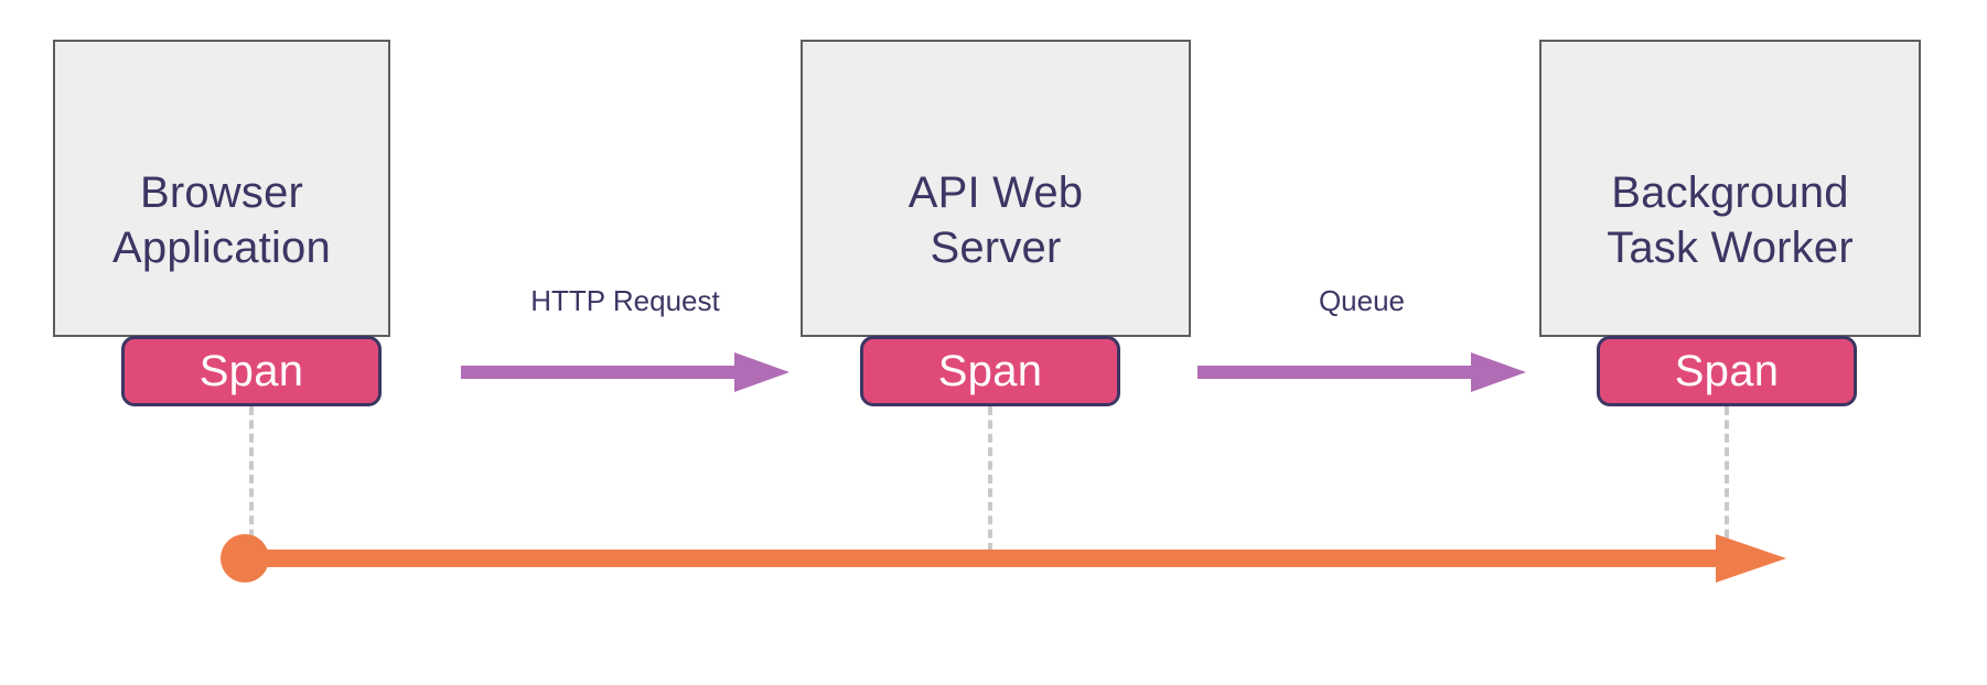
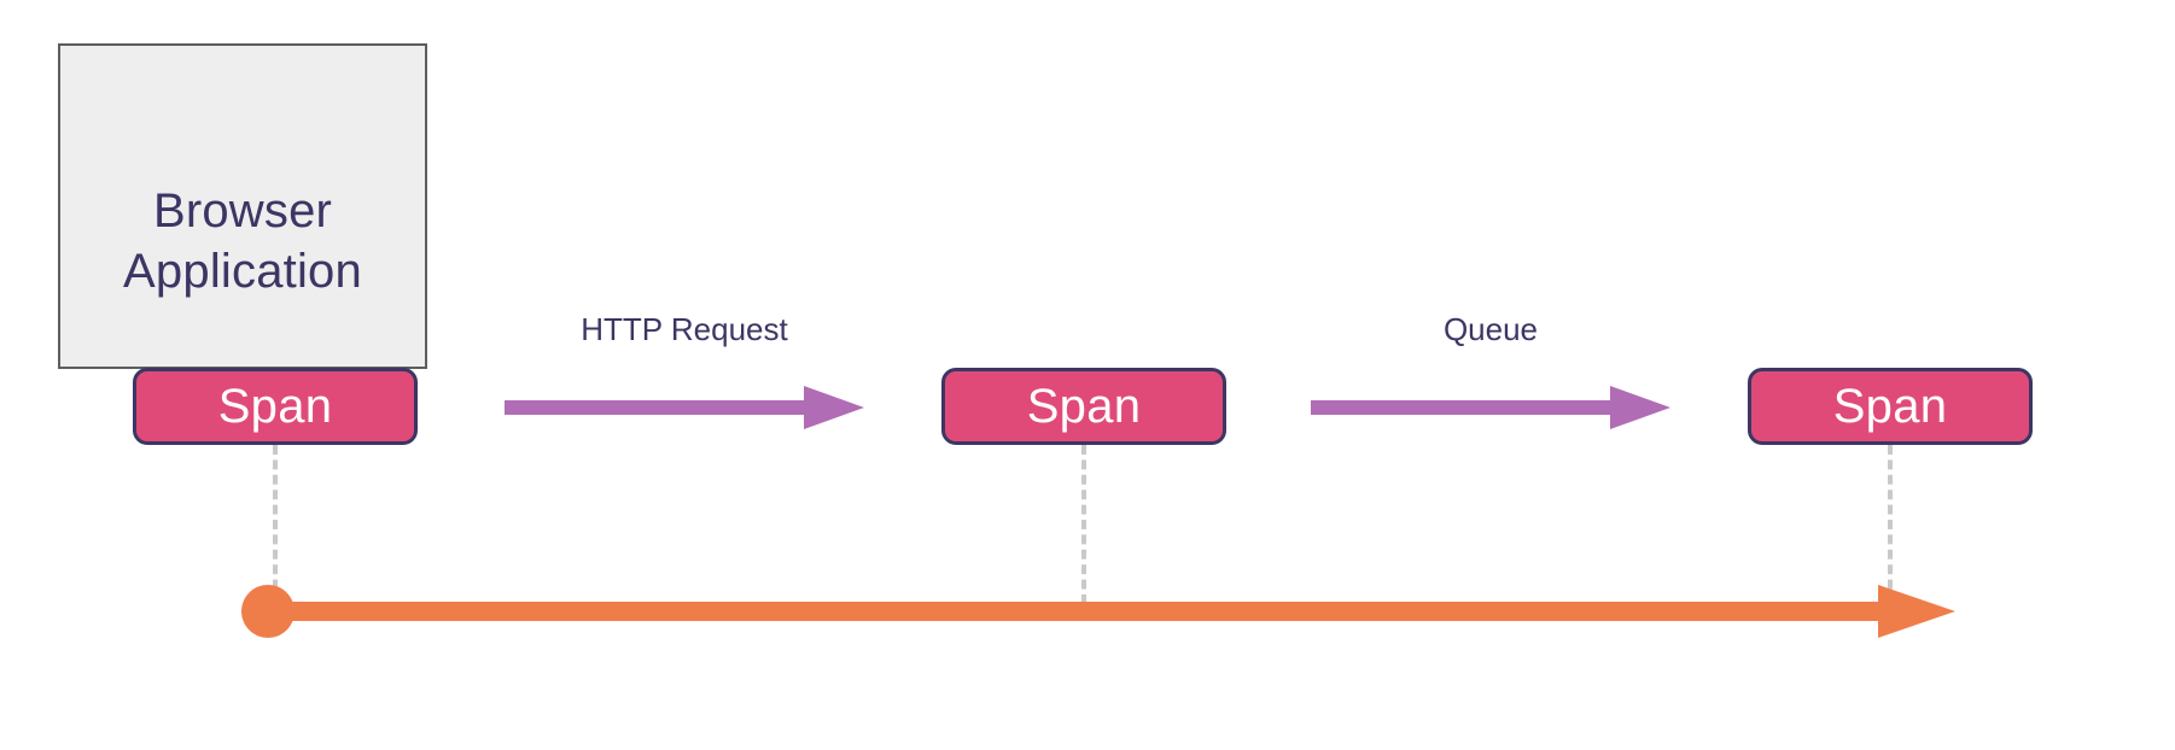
  Browser
  Application
- API Web
- Server
- Background
- Task Worker
  HTTP Request
  Queue
  Span
  Span
  Span
